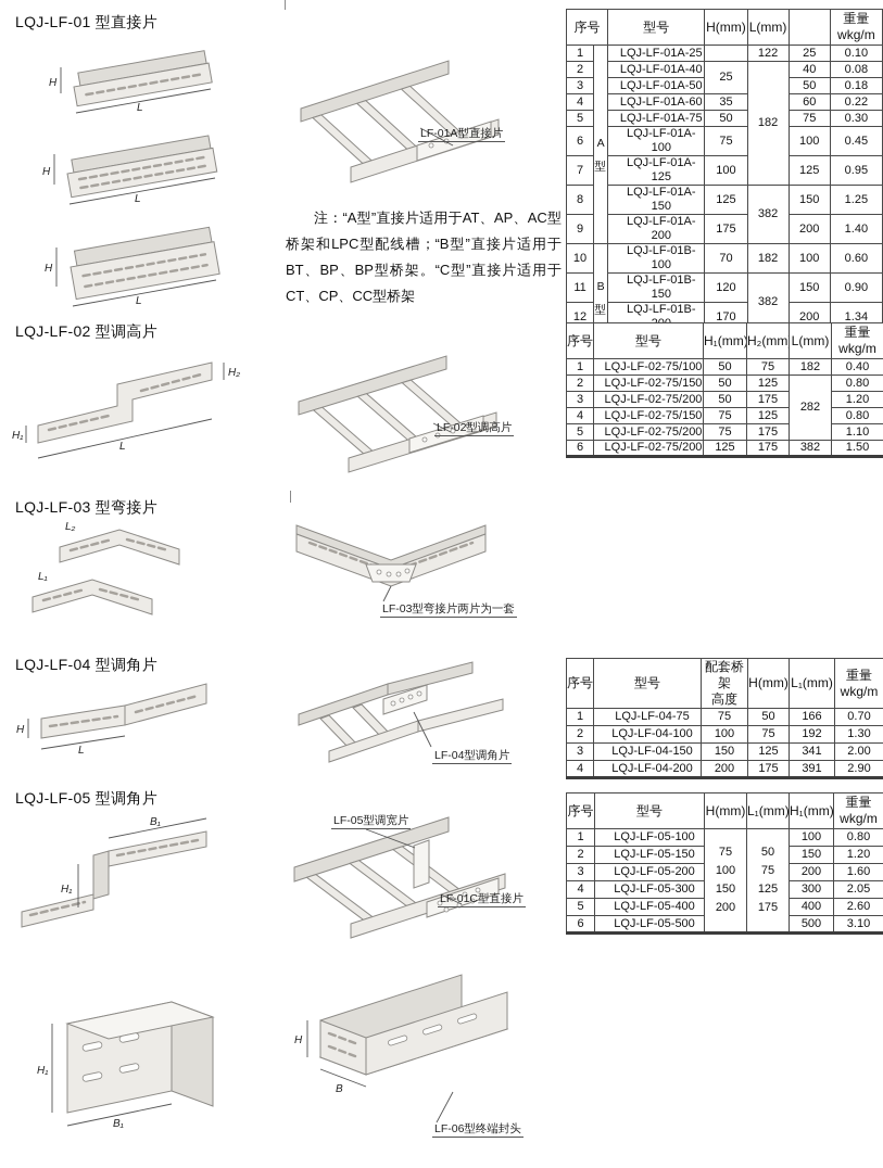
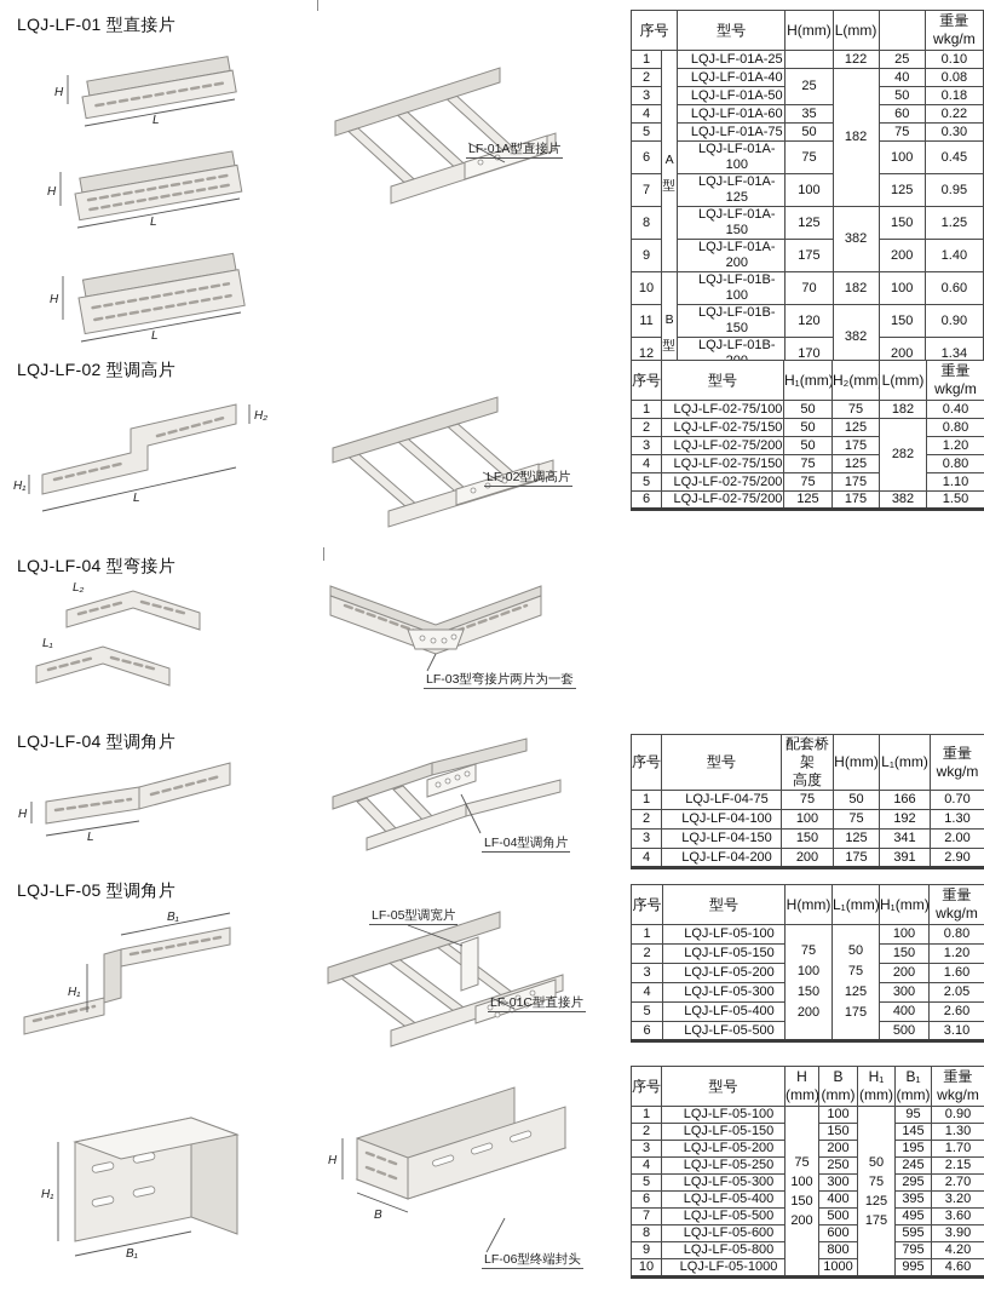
  LQJ-LF-01 型直接片
  H
  L
  H
  L
  H
  L
  LQJ-LF-02 型调高片
  H₂
  H₁
  L
- LQJ-LF-03 型弯接片
+ LQJ-LF-04 型弯接片
  L₂
  L₁
  LQJ-LF-04 型调角片
  H
  L
  LQJ-LF-05 型调角片
  B₁
  H₁
  H₁
  B₁
  LF-01A型直接片
- 注：“A型”直接片适用于AT、AP、AC型桥架和LPC型配线槽；“B型”直接片适用于BT、BP、BP型桥架。“C型”直接片适用于CT、CP、CC型桥架
  LF-02型调高片
  LF-03型弯接片两片为一套
  LF-04型调角片
  LF-05型调宽片
  LF-01C型直接片
  H
  B
  LF-06型终端封头
  序号	型号	H(mm)	L(mm)		重量 wkg/m
  2	LQJ-LF-01A-40	25	182	40	0.08
  3	LQJ-LF-01A-50	50	0.18
  4	LQJ-LF-01A-60	35	60	0.22
  5	LQJ-LF-01A-75	50	75	0.30
  6	LQJ-LF-01A-100	75	100	0.45
  7	LQJ-LF-01A-125	100	125	0.95
  8	LQJ-LF-01A-150	125	382	150	1.25
  9	LQJ-LF-01A-200	175	200	1.40
  11	LQJ-LF-01B-150	120	382	150	0.90
  12	LQJ-LF-01B-	170	200	1.34
  序号	型号	H₁(mm)	H₂(mm	L(mm)	重量 wkg/m
  1	LQJ-LF-02-75/100	50	75	182	0.40
  2	LQJ-LF-02-75/150	50	125	282	0.80
  3	LQJ-LF-02-75/200	50	175	1.20
  4	LQJ-LF-02-75/150	75	125	0.80
  5	LQJ-LF-02-75/200	75	175	1.10
  6	LQJ-LF-02-75/200	125	175	382	1.50
  序号	型号	配套桥架 高度	H(mm)	L₁(mm)	重量 wkg/m
  1	LQJ-LF-04-75	75	50	166	0.70
  2	LQJ-LF-04-100	100	75	192	1.30
  3	LQJ-LF-04-150	150	125	341	2.00
  4	LQJ-LF-04-200	200	175	391	2.90
  序号	型号	H(mm)	L₁(mm)	H₁(mm)	重量 wkg/m
  1	LQJ-LF-05-100	75100150200	5075125175	100	0.80
  2	LQJ-LF-05-150	150	1.20
  3	LQJ-LF-05-200	200	1.60
  4	LQJ-LF-05-300	300	2.05
  5	LQJ-LF-05-400	400	2.60
  6	LQJ-LF-05-500	500	3.10
+ 序号	型号	H (mm)	B (mm)	H₁ (mm)	B₁ (mm)	重量 wkg/m
+ 1	LQJ-LF-05-100	75100150200	100	5075125175	95	0.90
+ 2	LQJ-LF-05-150	150	145	1.30
+ 3	LQJ-LF-05-200	200	195	1.70
+ 4	LQJ-LF-05-250	250	245	2.15
+ 5	LQJ-LF-05-300	300	295	2.70
+ 6	LQJ-LF-05-400	400	395	3.20
+ 7	LQJ-LF-05-500	500	495	3.60
+ 8	LQJ-LF-05-600	600	595	3.90
+ 9	LQJ-LF-05-800	800	795	4.20
+ 10	LQJ-LF-05-1000	1000	995	4.60
